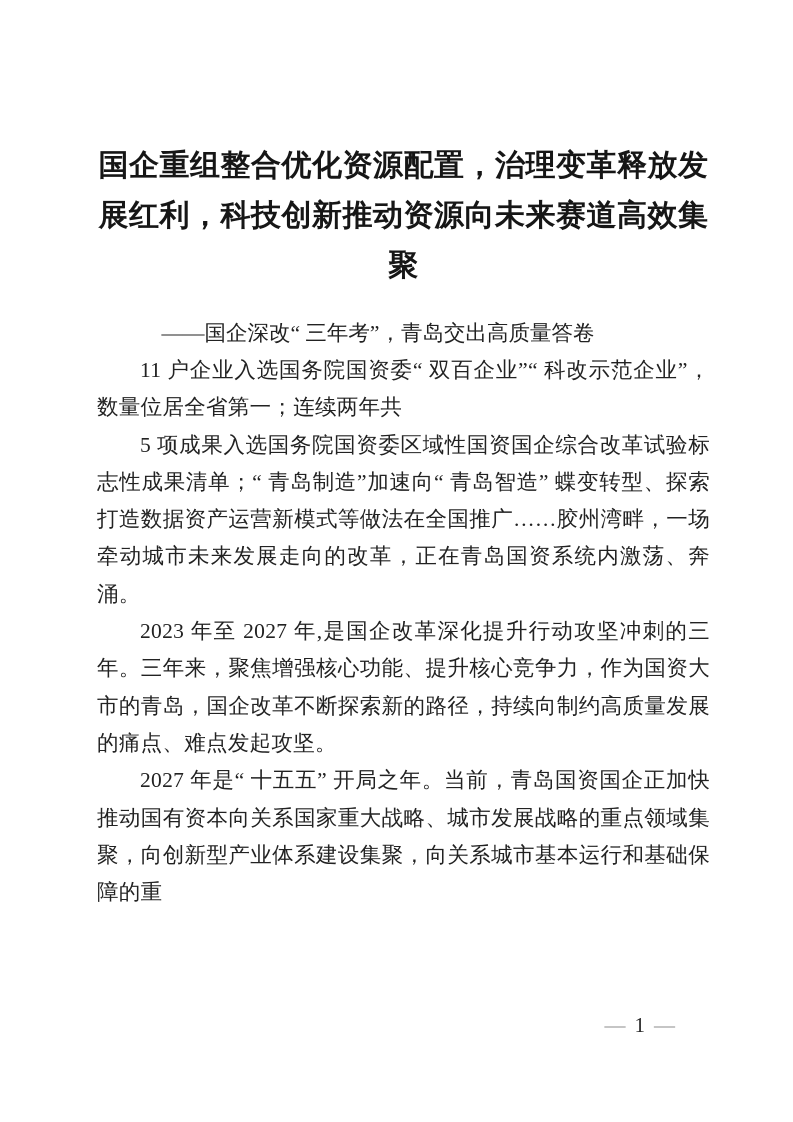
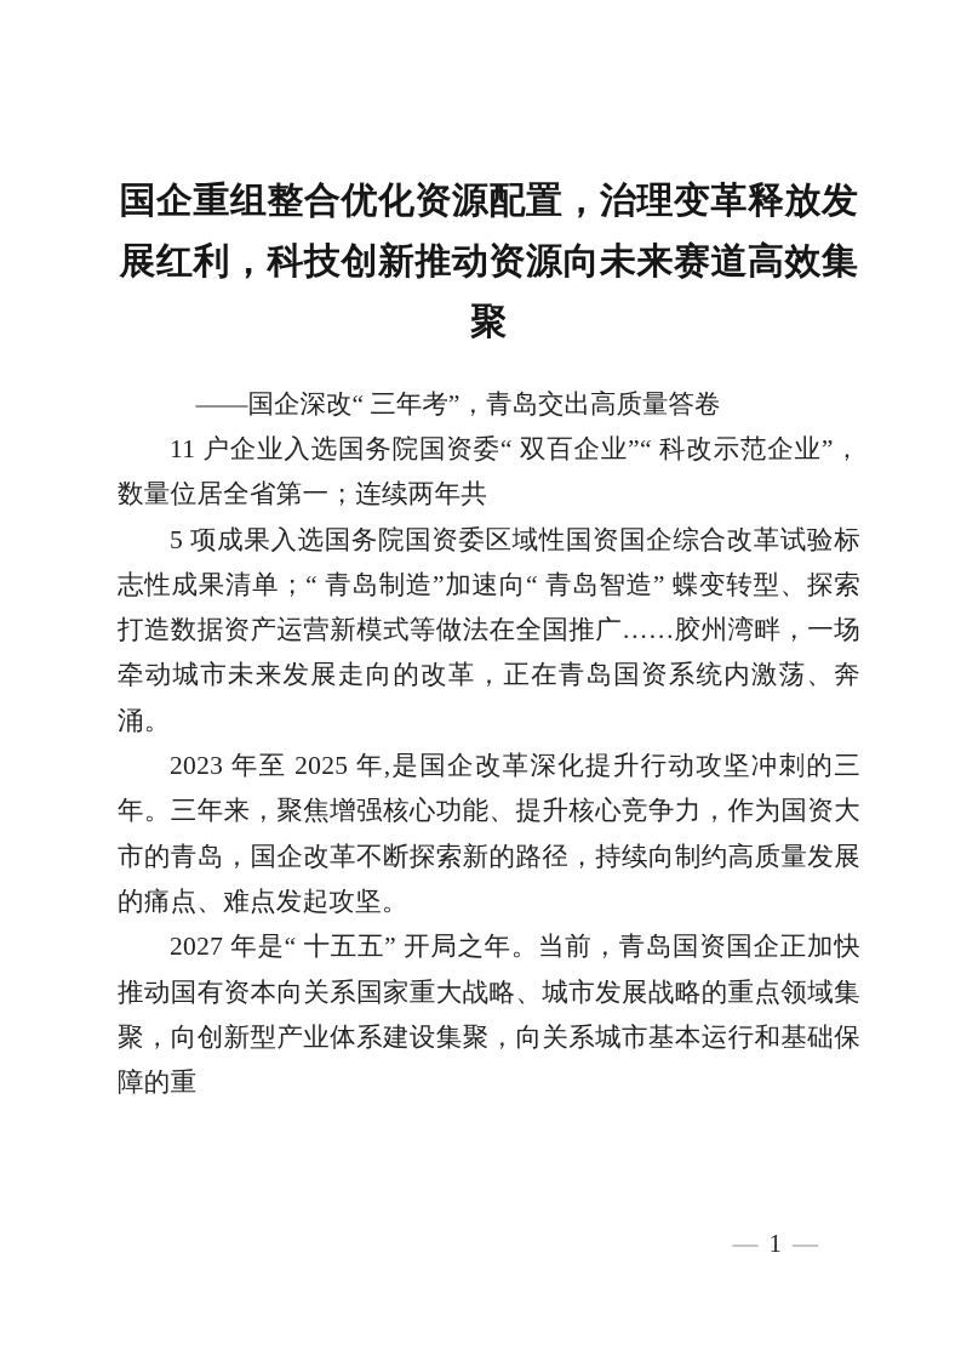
  国企重组整合优化资源配置，治理变革释放发
  展红利，科技创新推动资源向未来赛道高效集
  聚
  ——国企深改“ 三年考”，青岛交出高质量答卷
  11 户企业入选国务院国资委“ 双百企业”“ 科改示范企业”，数量位居全省第一；连续两年共
  5 项成果入选国务院国资委区域性国资国企综合改革试验标志性成果清单；“ 青岛制造”加速向“ 青岛智造” 蝶变转型、探索打造数据资产运营新模式等做法在全国推广……胶州湾畔，一场牵动城市未来发展走向的改革，正在青岛国资系统内激荡、奔涌。
- 2023 年至 2027 年,是国企改革深化提升行动攻坚冲刺的三年。三年来，聚焦增强核心功能、提升核心竞争力，作为国资大市的青岛，国企改革不断探索新的路径，持续向制约高质量发展的痛点、难点发起攻坚。
+ 2023 年至 2025 年,是国企改革深化提升行动攻坚冲刺的三年。三年来，聚焦增强核心功能、提升核心竞争力，作为国资大市的青岛，国企改革不断探索新的路径，持续向制约高质量发展的痛点、难点发起攻坚。
  2027 年是“ 十五五” 开局之年。当前，青岛国资国企正加快推动国有资本向关系国家重大战略、城市发展战略的重点领域集聚，向创新型产业体系建设集聚，向关系城市基本运行和基础保障的重
  —
  1
  —
